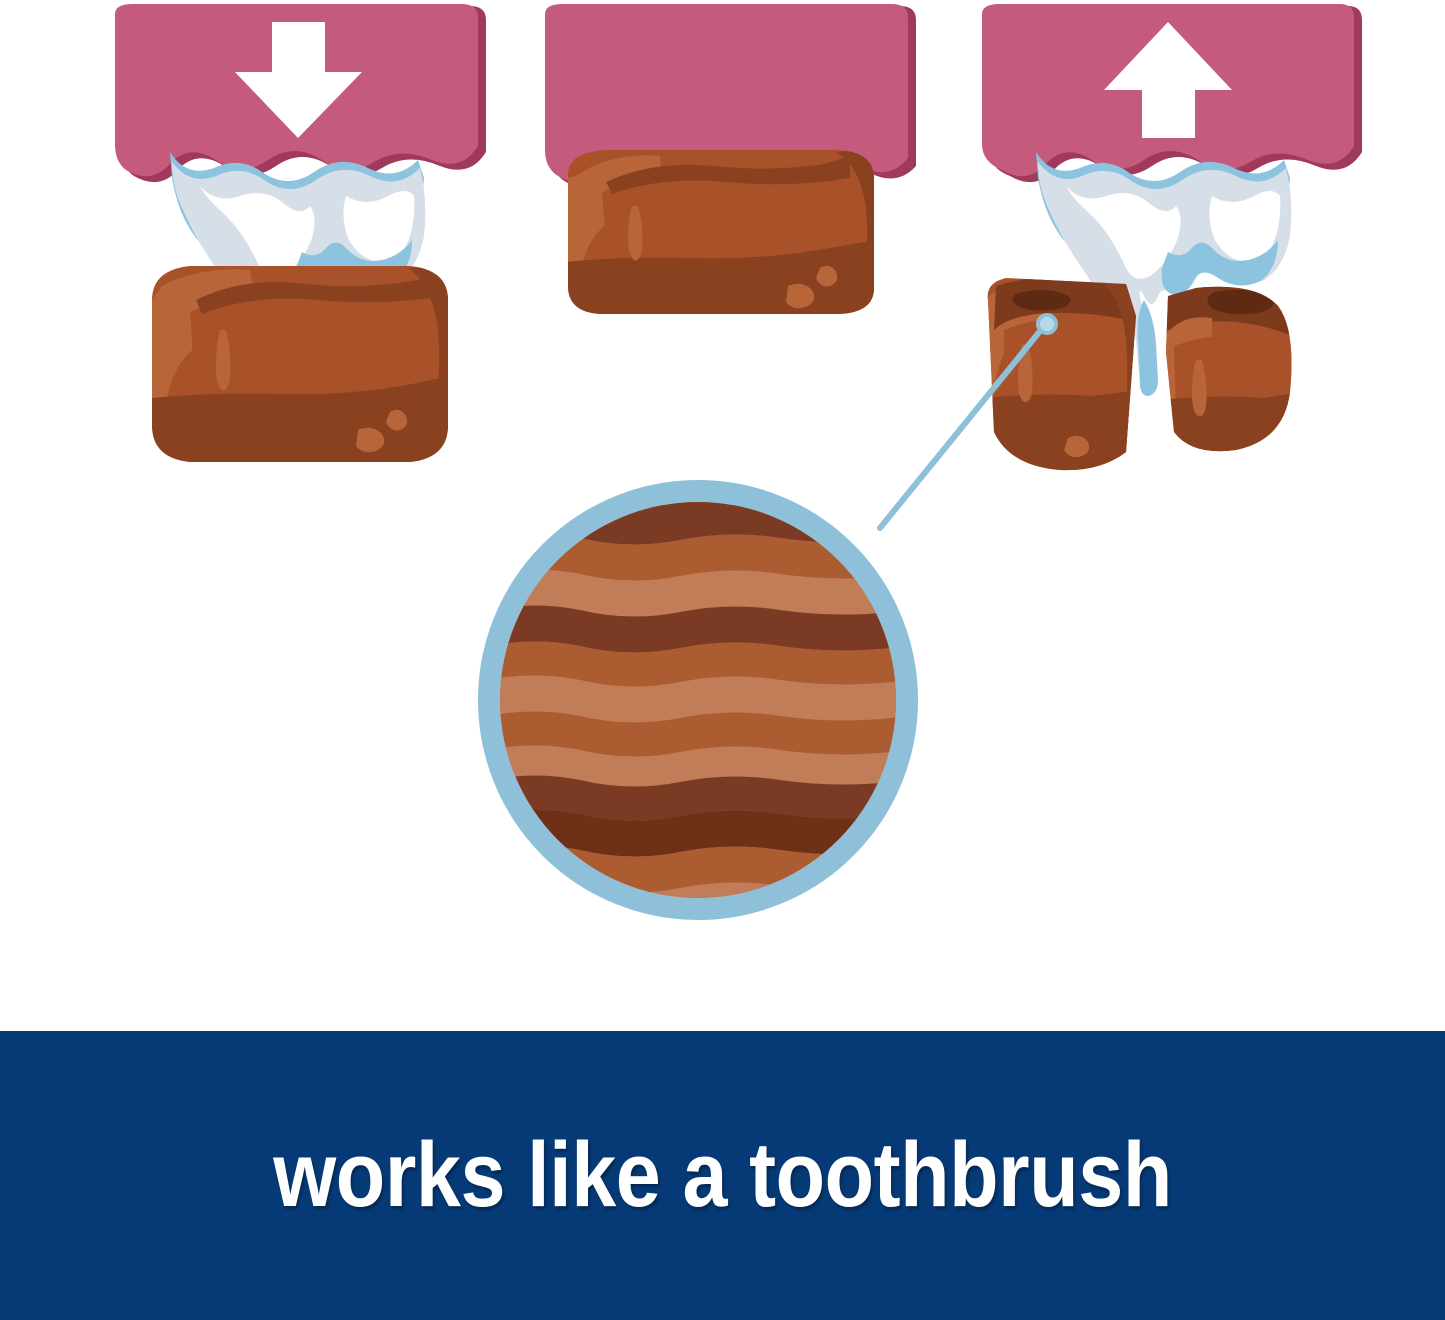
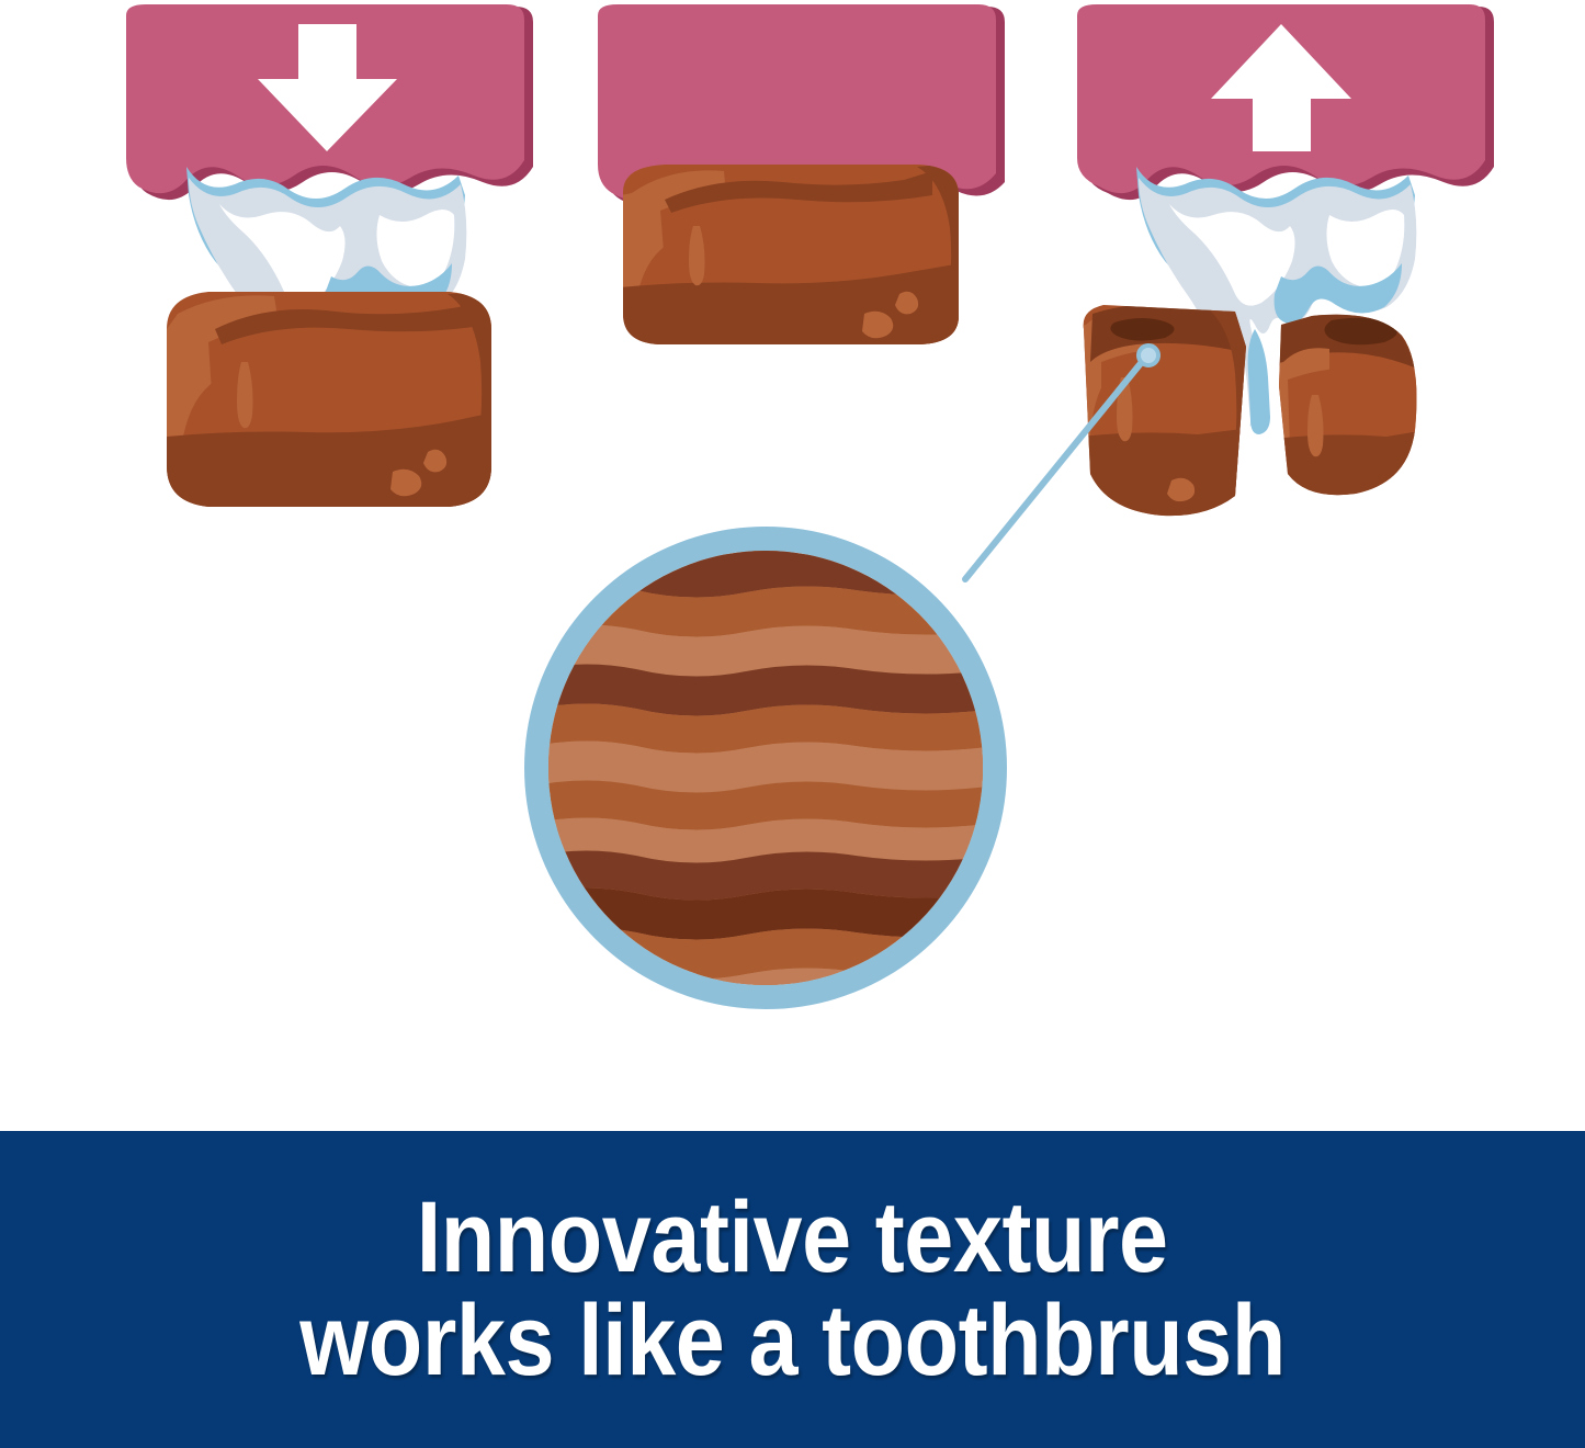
+ Innovative texture
  works like a toothbrush
